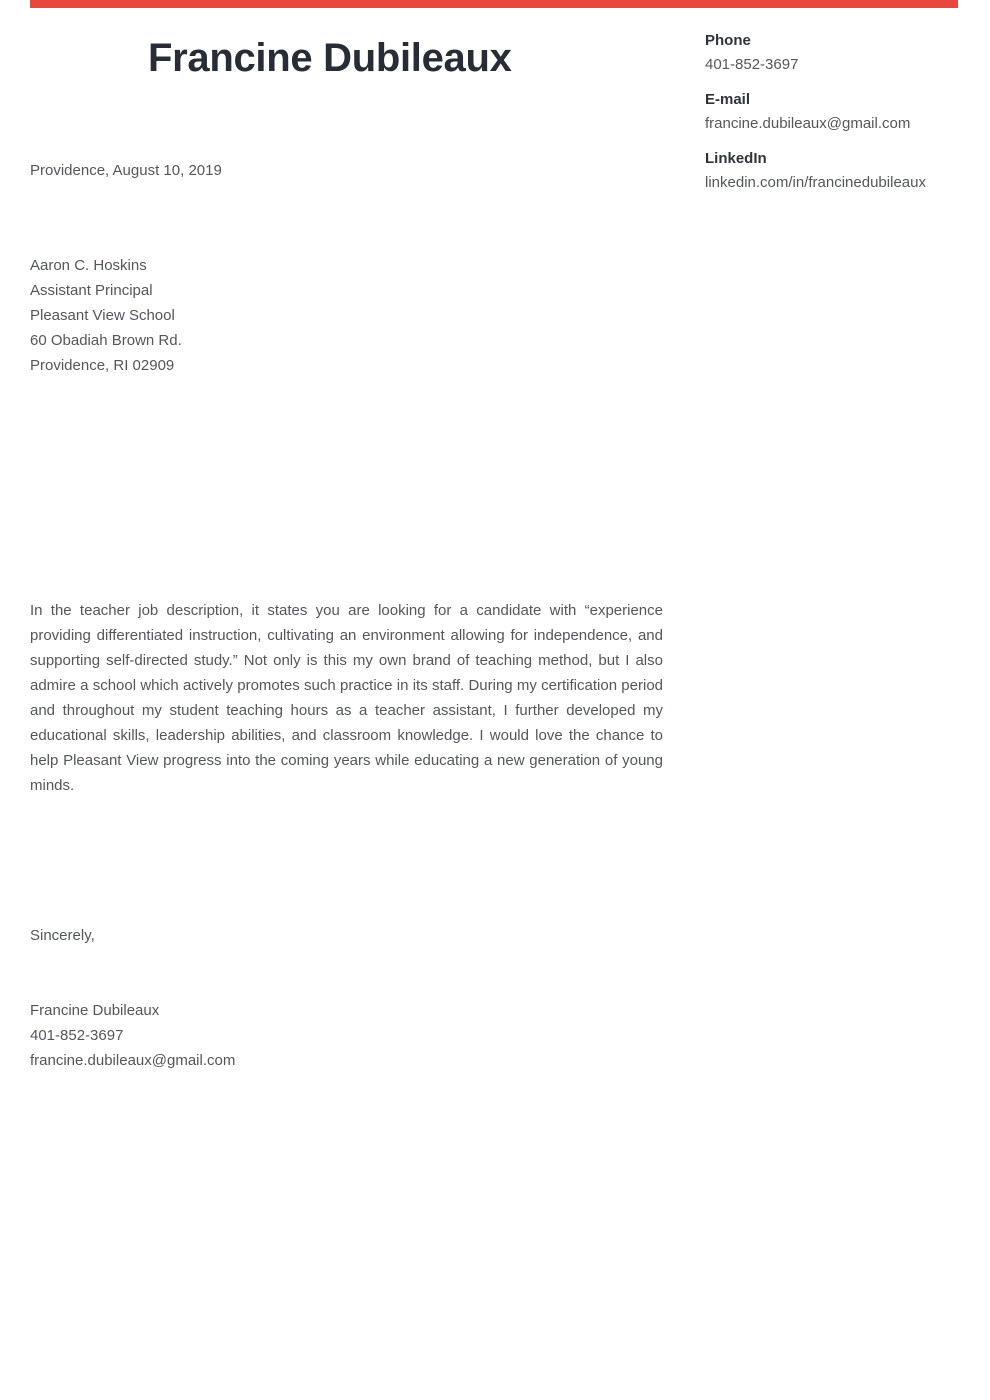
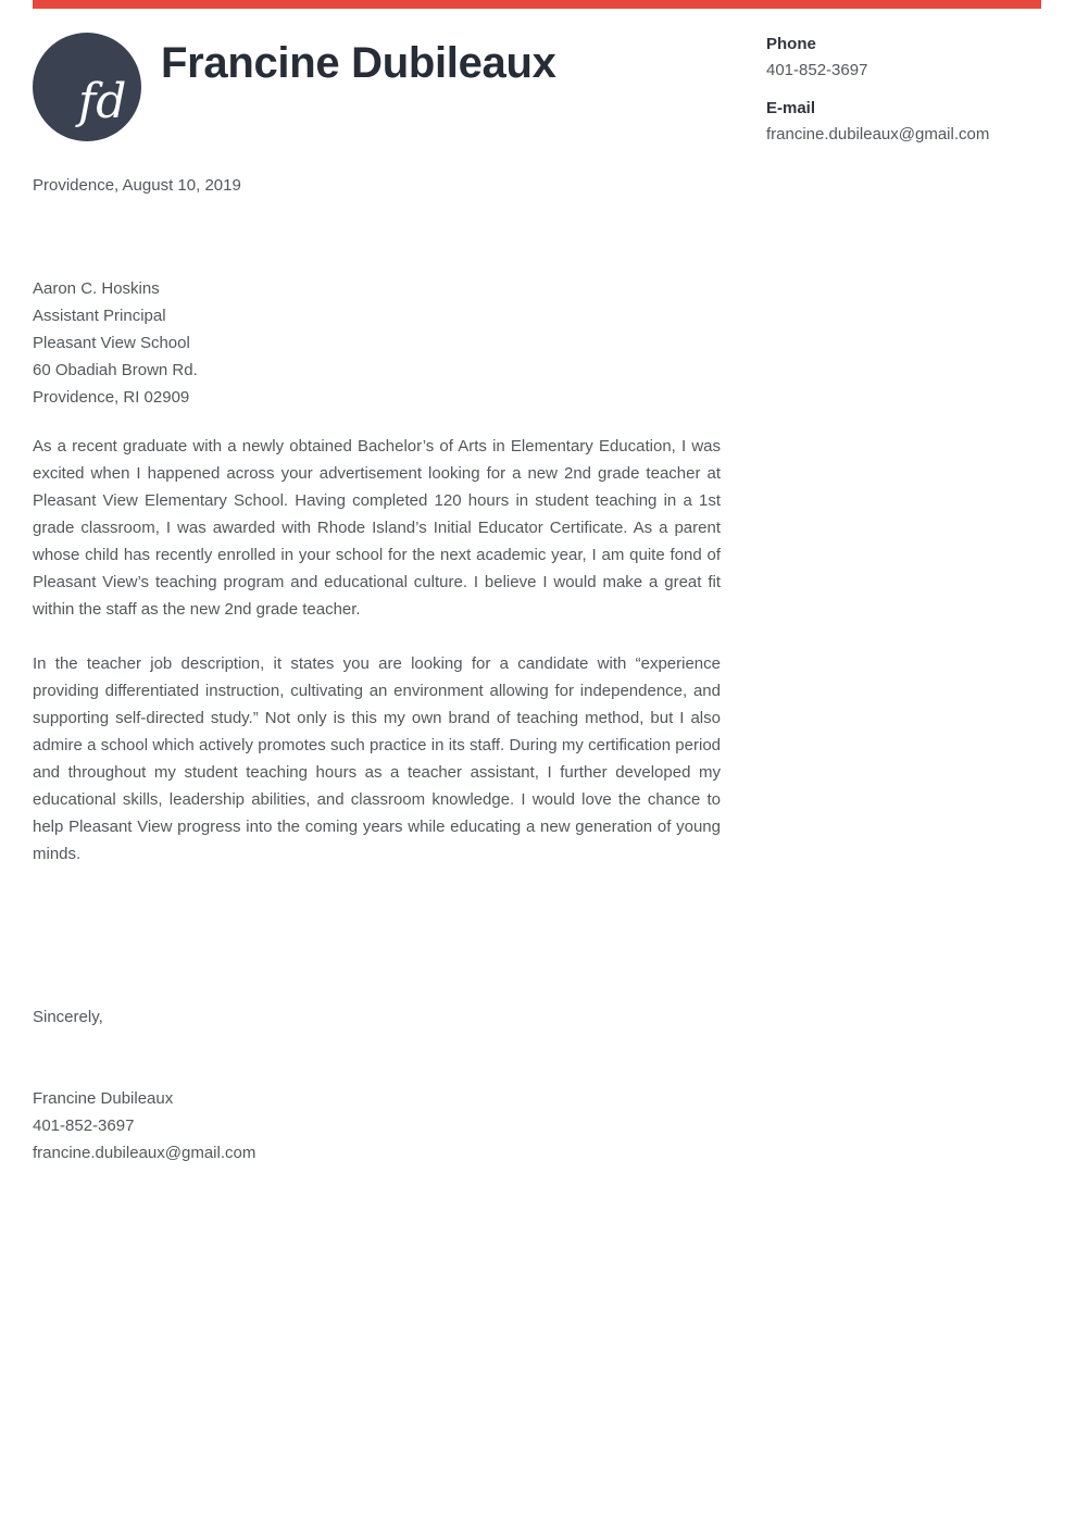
+ fd
  Francine Dubileaux
  Providence, August 10, 2019
  Aaron C. Hoskins
  Assistant Principal
  Pleasant View School
  60 Obadiah Brown Rd.
  Providence, RI 02909
+ As a recent graduate with a newly obtained Bachelor’s of Arts in Elementary Education, I was excited when I happened across your advertisement looking for a new 2nd grade teacher at Pleasant View Elementary School. Having completed 120 hours in student teaching in a 1st grade classroom, I was awarded with Rhode Island’s Initial Educator Certificate. As a parent whose child has recently enrolled in your school for the next academic year, I am quite fond of Pleasant View’s teaching program and educational culture. I believe I would make a great fit within the staff as the new 2nd grade teacher.
  In the teacher job description, it states you are looking for a candidate with “experience providing differentiated instruction, cultivating an environment allowing for independence, and supporting self-directed study.” Not only is this my own brand of teaching method, but I also admire a school which actively promotes such practice in its staff. During my certification period and throughout my student teaching hours as a teacher assistant, I further developed my educational skills, leadership abilities, and classroom knowledge. I would love the chance to help Pleasant View progress into the coming years while educating a new generation of young minds.
  Sincerely,
  Francine Dubileaux
  401-852-3697
  francine.dubileaux@gmail.com
  Phone
  401-852-3697
  E-mail
  francine.dubileaux@gmail.com
- LinkedIn
- linkedin.com/in/francinedubileaux
